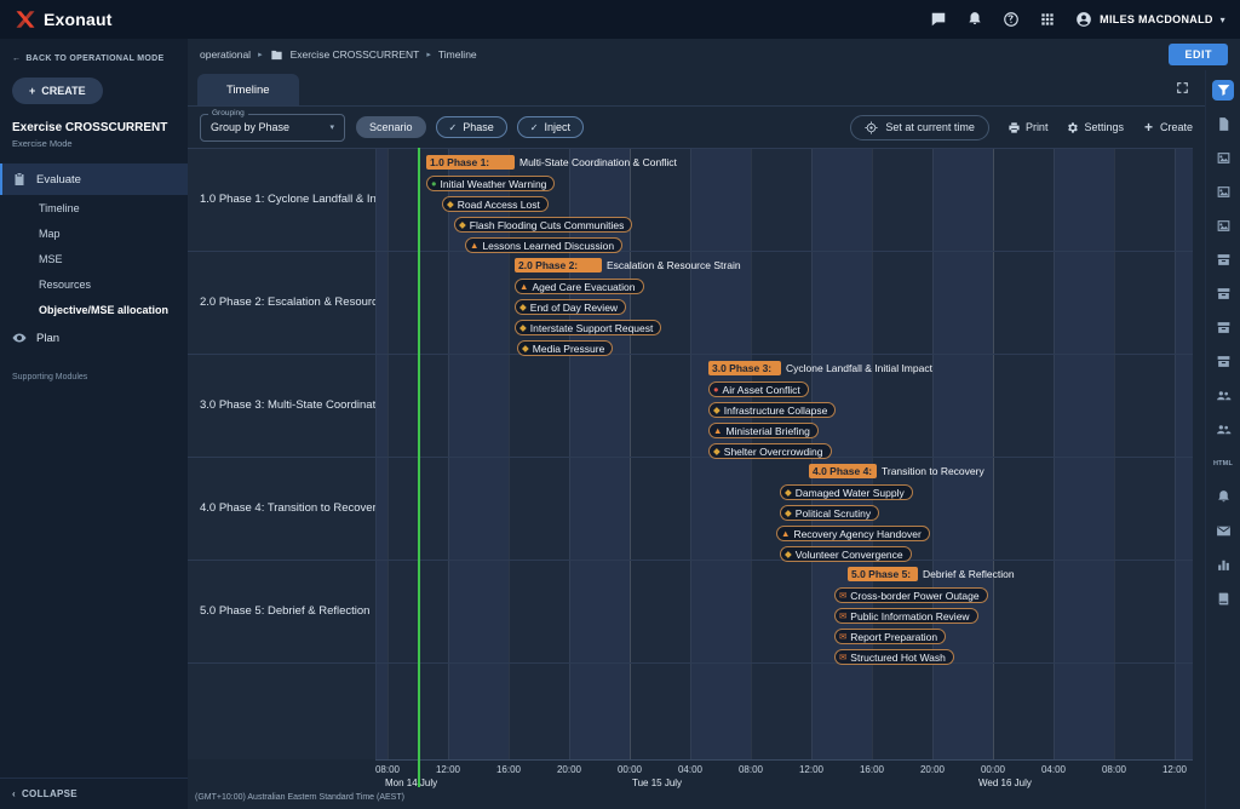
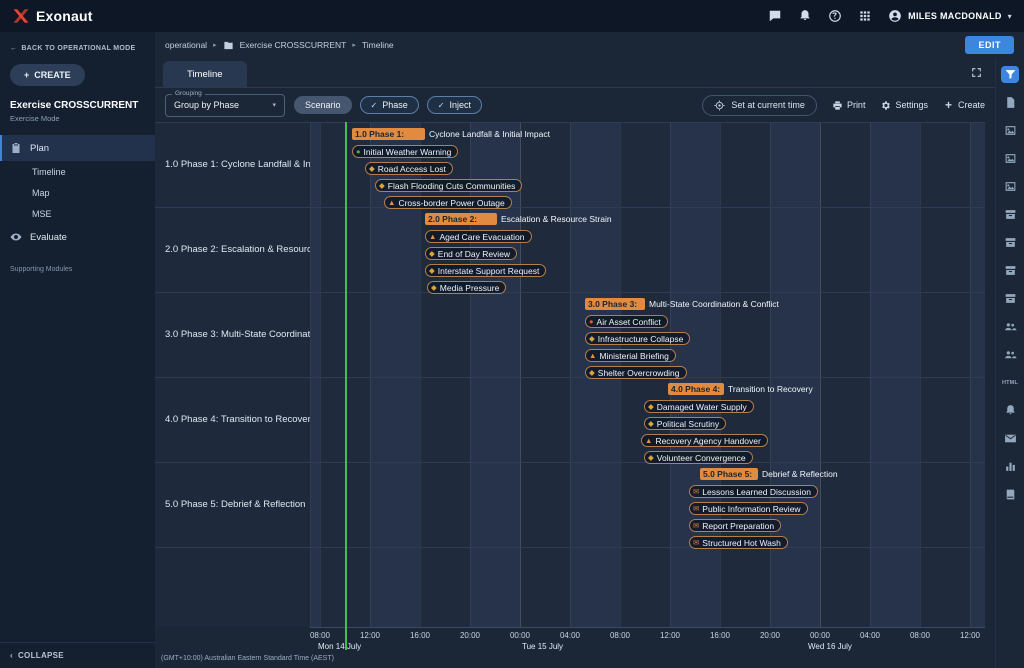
  Exonaut
  MILES MACDONALD
  ▾
  +
  CREATE
  Exercise CROSSCURRENT
  Exercise Mode
- Evaluate
+ Plan
  Timeline
  Map
  MSE
- Resources
- Objective/MSE allocation
- Plan
+ Evaluate
  ‹
  COLLAPSE
  operational
  Exercise CROSSCURRENT
  Timeline
  EDIT
  Timeline
  Group by Phase
  Scenario
  ✓
  Phase
  ✓
  Inject
  Set at current time
  Print
  Settings
  +
  Create
  1.0 Phase 1: Cyclone Landfall & In
  2.0 Phase 2: Escalation & Resour
  3.0 Phase 3: Multi-State Coordinat
  4.0 Phase 4: Transition to Recove
  5.0 Phase 5: Debrief & Reflection
  1.0 Phase 1:
- Multi-State Coordination & Conflict
+ Cyclone Landfall & Initial Impact
  ●
  Initial Weather Warning
  ◆
  Road Access Lost
  ◆
  Flash Flooding Cuts Communities
  ▲
- Lessons Learned Discussion
+ Cross-border Power Outage
  2.0 Phase 2:
  Escalation & Resource Strain
  ▲
  Aged Care Evacuation
  ◆
  End of Day Review
  ◆
  Interstate Support Request
  ◆
  Media Pressure
  3.0 Phase 3:
- Cyclone Landfall & Initial Impact
+ Multi-State Coordination & Conflict
  ●
  Air Asset Conflict
  ◆
  Infrastructure Collapse
  ▲
  Ministerial Briefing
  ◆
  Shelter Overcrowding
  4.0 Phase 4:
  Transition to Recovery
  ◆
  Damaged Water Supply
  ◆
  Political Scrutiny
  ▲
  Recovery Agency Handover
  ◆
  Volunteer Convergence
  5.0 Phase 5:
  Debrief & Reflection
  ✉
- Cross-border Power Outage
+ Lessons Learned Discussion
  ✉
  Public Information Review
  ✉
  Report Preparation
  ✉
  Structured Hot Wash
  08:00
  12:00
  16:00
  20:00
  00:00
  04:00
  08:00
  12:00
  16:00
  20:00
  00:00
  04:00
  08:00
  12:00
  Mon 14 July
  Tue 15 July
  Wed 16 July
